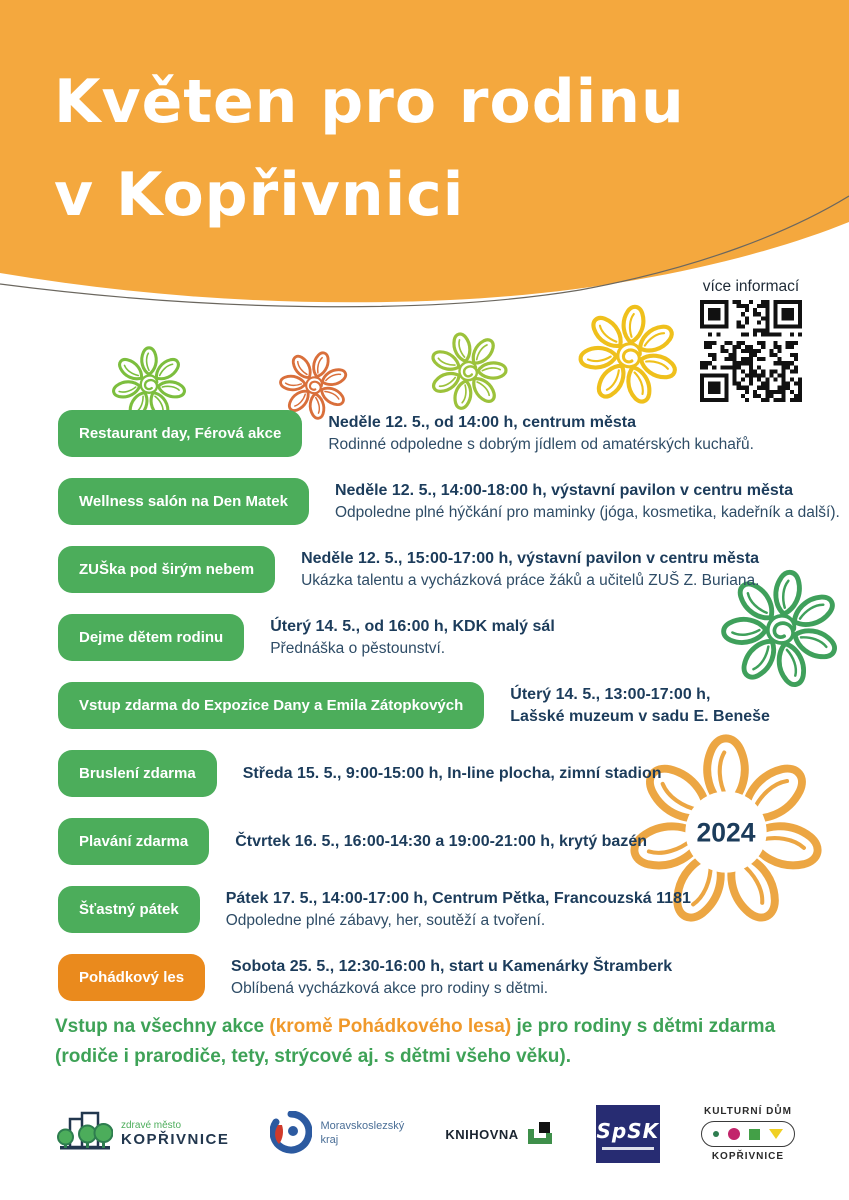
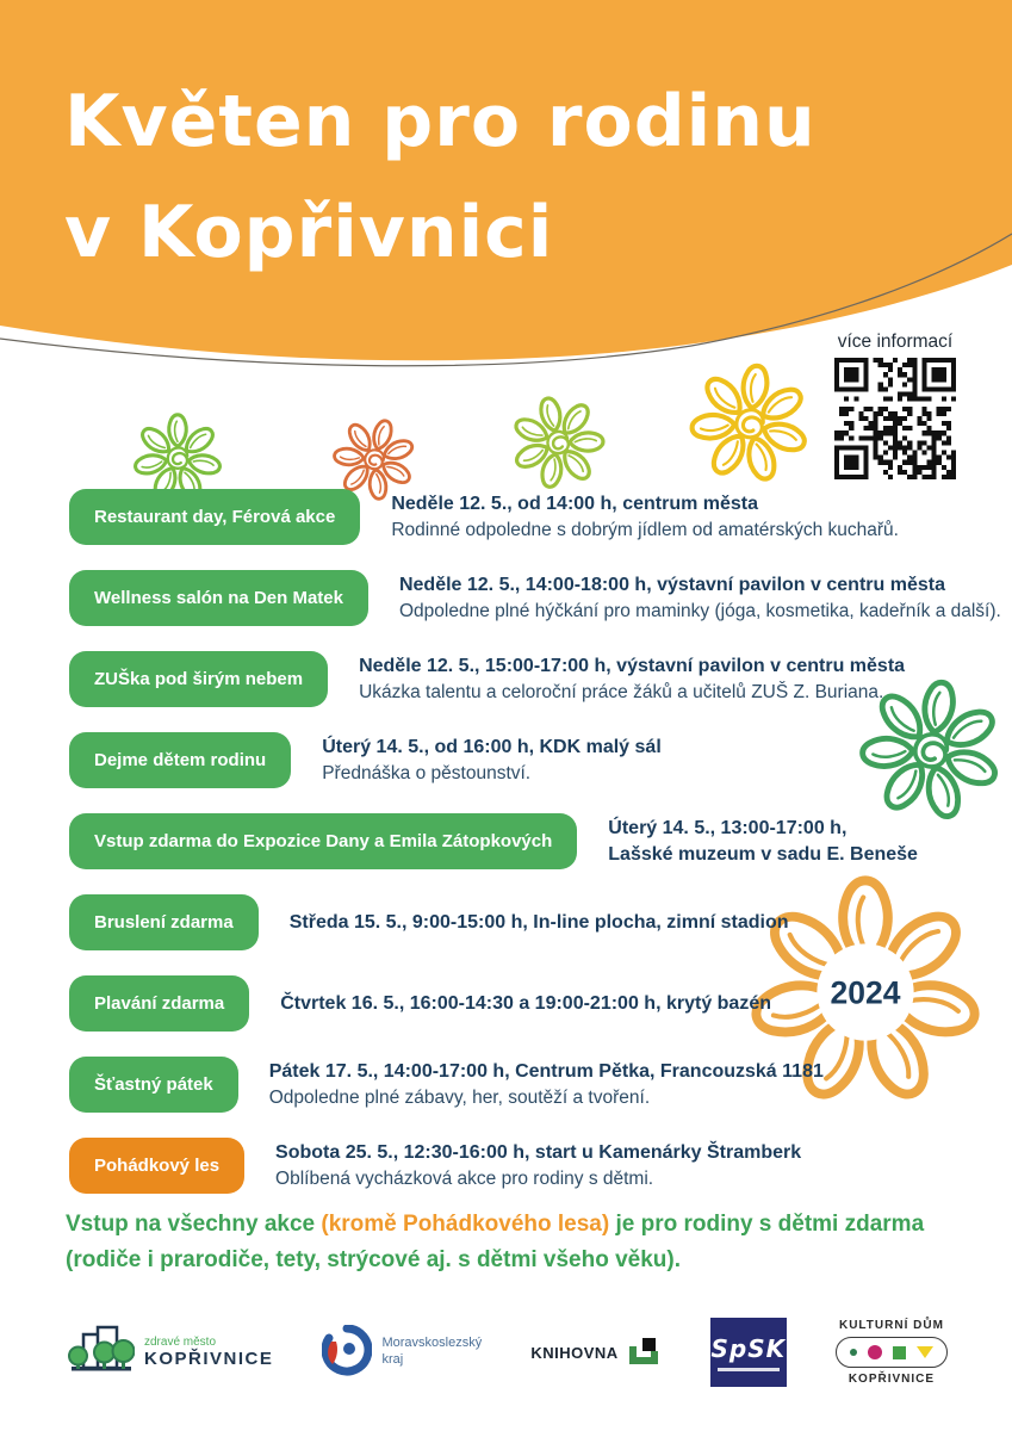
  Květen pro rodinu
  v Kopřivnici
  více informací
  2024
  Restaurant day, Férová akce
  Neděle 12. 5., od 14:00 h, centrum města
  Rodinné odpoledne s dobrým jídlem od amatérských kuchařů.
  Wellness salón na Den Matek
  Neděle 12. 5., 14:00-18:00 h, výstavní pavilon v centru města
  Odpoledne plné hýčkání pro maminky (jóga, kosmetika, kadeřník a další).
  ZUŠka pod širým nebem
  Neděle 12. 5., 15:00-17:00 h, výstavní pavilon v centru města
- Ukázka talentu a vycházková práce žáků a učitelů ZUŠ Z. Buriana.
+ Ukázka talentu a celoroční práce žáků a učitelů ZUŠ Z. Buriana.
  Dejme dětem rodinu
  Úterý 14. 5., od 16:00 h, KDK malý sál
  Přednáška o pěstounství.
  Vstup zdarma do Expozice Dany a Emila Zátopkových
  Úterý 14. 5., 13:00-17:00 h,
  Lašské muzeum v sadu E. Beneše
  Bruslení zdarma
  Středa 15. 5., 9:00-15:00 h, In-line plocha, zimní stadion
  Plavání zdarma
  Čtvrtek 16. 5., 16:00-14:30 a 19:00-21:00 h, krytý bazén
  Šťastný pátek
  Pátek 17. 5., 14:00-17:00 h, Centrum Pětka, Francouzská 1181
  Odpoledne plné zábavy, her, soutěží a tvoření.
  Pohádkový les
  Sobota 25. 5., 12:30-16:00 h, start u Kamenárky Štramberk
  Oblíbená vycházková akce pro rodiny s dětmi.
  Vstup na všechny akce (kromě Pohádkového lesa) je pro rodiny s dětmi zdarma
  (rodiče i prarodiče, tety, strýcové aj. s dětmi všeho věku).
  zdravé město
  KOPŘIVNICE
  Moravskoslezský
  kraj
  KNIHOVNA
  SpSK
  KULTURNÍ DŮM
  KOPŘIVNICE
